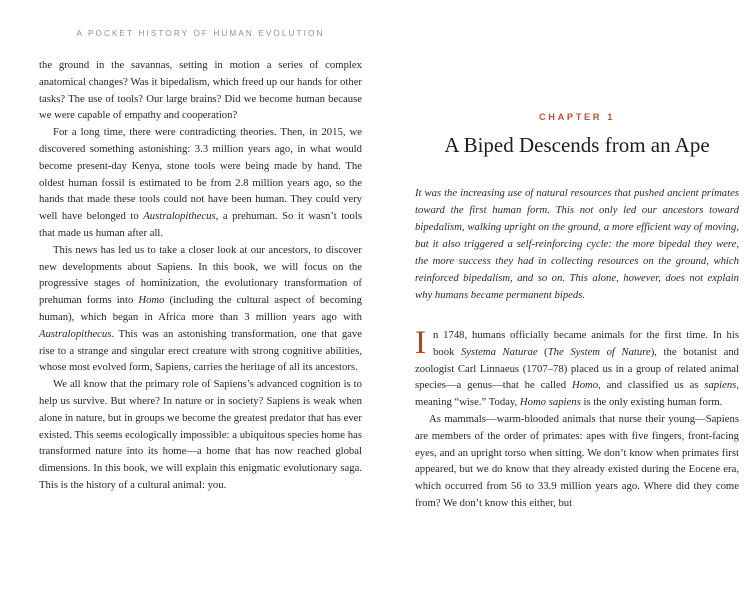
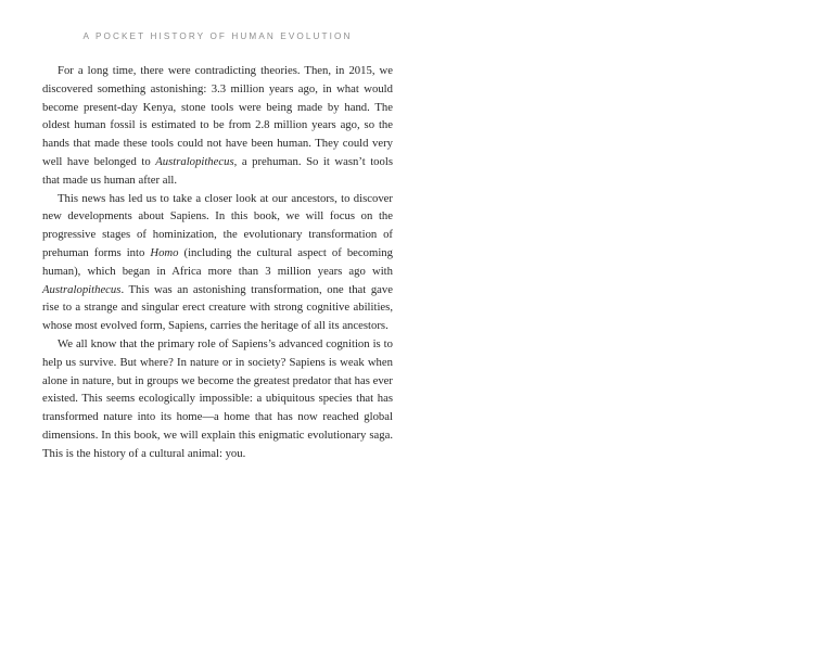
  A POCKET HISTORY OF HUMAN EVOLUTION
- the ground in the savannas, setting in motion a series of complex anatomical changes? Was it bipedalism, which freed up our hands for other tasks? The use of tools? Our large brains? Did we become human because we were capable of empathy and cooperation?
  For a long time, there were contradicting theories. Then, in 2015, we discovered something astonishing: 3.3 million years ago, in what would become present-day Kenya, stone tools were being made by hand. The oldest human fossil is estimated to be from 2.8 million years ago, so the hands that made these tools could not have been human. They could very well have belonged to Australopithecus, a prehuman. So it wasn’t tools that made us human after all.
  This news has led us to take a closer look at our ancestors, to discover new developments about Sapiens. In this book, we will focus on the progressive stages of hominization, the evolutionary transformation of prehuman forms into Homo (including the cultural aspect of becoming human), which began in Africa more than 3 million years ago with Australopithecus. This was an astonishing transformation, one that gave rise to a strange and singular erect creature with strong cognitive abilities, whose most evolved form, Sapiens, carries the heritage of all its ancestors.
- We all know that the primary role of Sapiens’s advanced cognition is to help us survive. But where? In nature or in society? Sapiens is weak when alone in nature, but in groups we become the greatest predator that has ever existed. This seems ecologically impossible: a ubiquitous species home has transformed nature into its home—a home that has now reached global dimensions. In this book, we will explain this enigmatic evolutionary saga. This is the history of a cultural animal: you.
+ We all know that the primary role of Sapiens’s advanced cognition is to help us survive. But where? In nature or in society? Sapiens is weak when alone in nature, but in groups we become the greatest predator that has ever existed. This seems ecologically impossible: a ubiquitous species that has transformed nature into its home—a home that has now reached global dimensions. In this book, we will explain this enigmatic evolutionary saga. This is the history of a cultural animal: you.
- CHAPTER 1
- A Biped Descends from an Ape
- It was the increasing use of natural resources that pushed ancient primates toward the first human form. This not only led our ancestors toward bipedalism, walking upright on the ground, a more efficient way of moving, but it also triggered a self-reinforcing cycle: the more bipedal they were, the more success they had in collecting resources on the ground, which reinforced bipedalism, and so on. This alone, however, does not explain why humans became permanent bipeds.
- I
- n 1748, humans officially became animals for the first time. In his book Systema Naturae (The System of Nature), the botanist and zoologist Carl Linnaeus (1707–78) placed us in a group of related animal species—a genus—that he called Homo, and classified us as sapiens, meaning “wise.” Today, Homo sapiens is the only existing human form.
- As mammals—warm-blooded animals that nurse their young—Sapiens are members of the order of primates: apes with five fingers, front-facing eyes, and an upright torso when sitting. We don’t know when primates first appeared, but we do know that they already existed during the Eocene era, which occurred from 56 to 33.9 million years ago. Where did they come from? We don’t know this either, but
